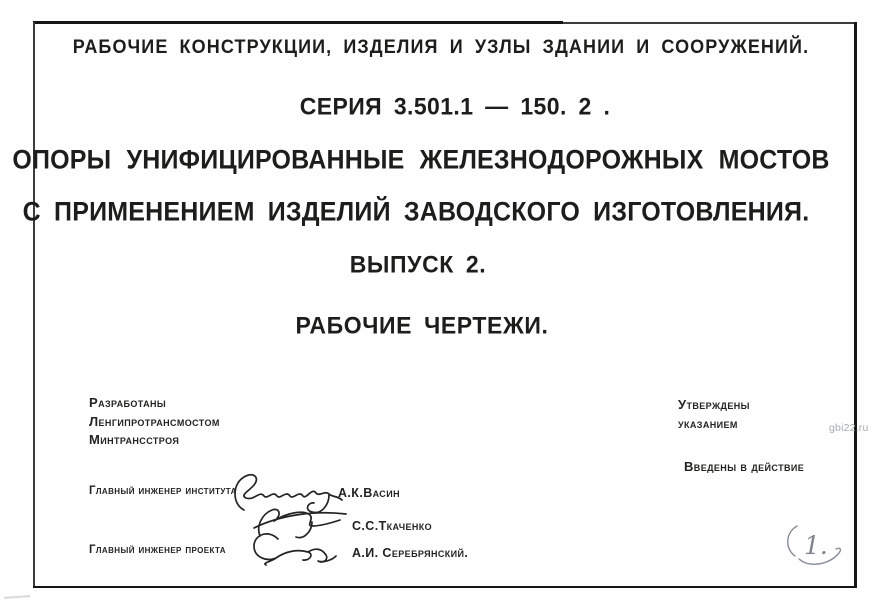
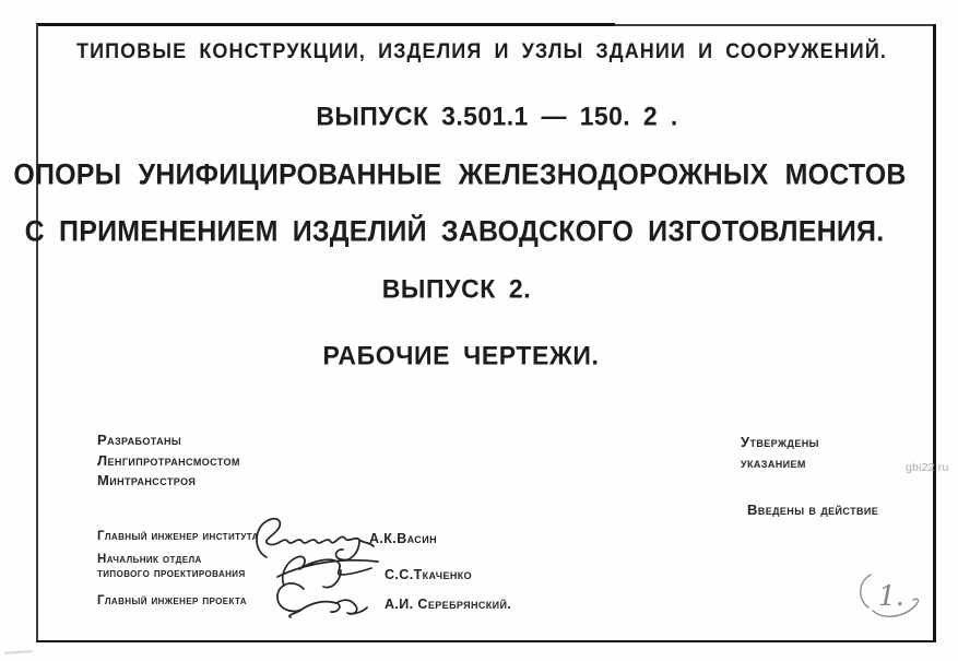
- РАБОЧИЕ КОНСТРУКЦИИ, ИЗДЕЛИЯ И УЗЛЫ ЗДАНИИ И СООРУЖЕНИЙ.
+ ТИПОВЫЕ КОНСТРУКЦИИ, ИЗДЕЛИЯ И УЗЛЫ ЗДАНИИ И СООРУЖЕНИЙ.
- СЕРИЯ 3.501.1 — 150. 2 .
+ ВЫПУСК 3.501.1 — 150. 2 .
  ОПОРЫ УНИФИЦИРОВАННЫЕ ЖЕЛЕЗНОДОРОЖНЫХ МОСТОВ
  С ПРИМЕНЕНИЕМ ИЗДЕЛИЙ ЗАВОДСКОГО ИЗГОТОВЛЕНИЯ.
  ВЫПУСК 2.
  РАБОЧИЕ ЧЕРТЕЖИ.
  Разработаны
  Ленгипротрансмостом
  Минтрансстроя
  Утверждены
  указанием
  Введены в действие
  gbi22.ru
  Главный инженер института
  А.К.Васин
+ Начальник отдела
+ типового проектирования
  С.С.Ткаченко
  Главный инженер проекта
  А.И. Серебрянский.
  1.
